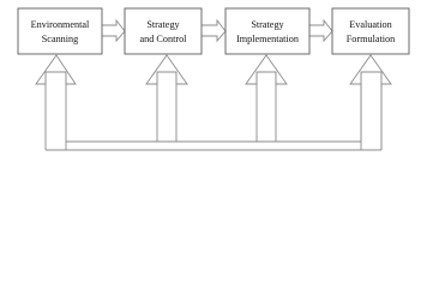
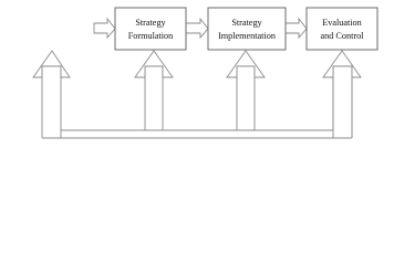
- Environmental
- Scanning
  Strategy
- and Control
+ Formulation
  Strategy
  Implementation
  Evaluation
- Formulation
+ and Control
